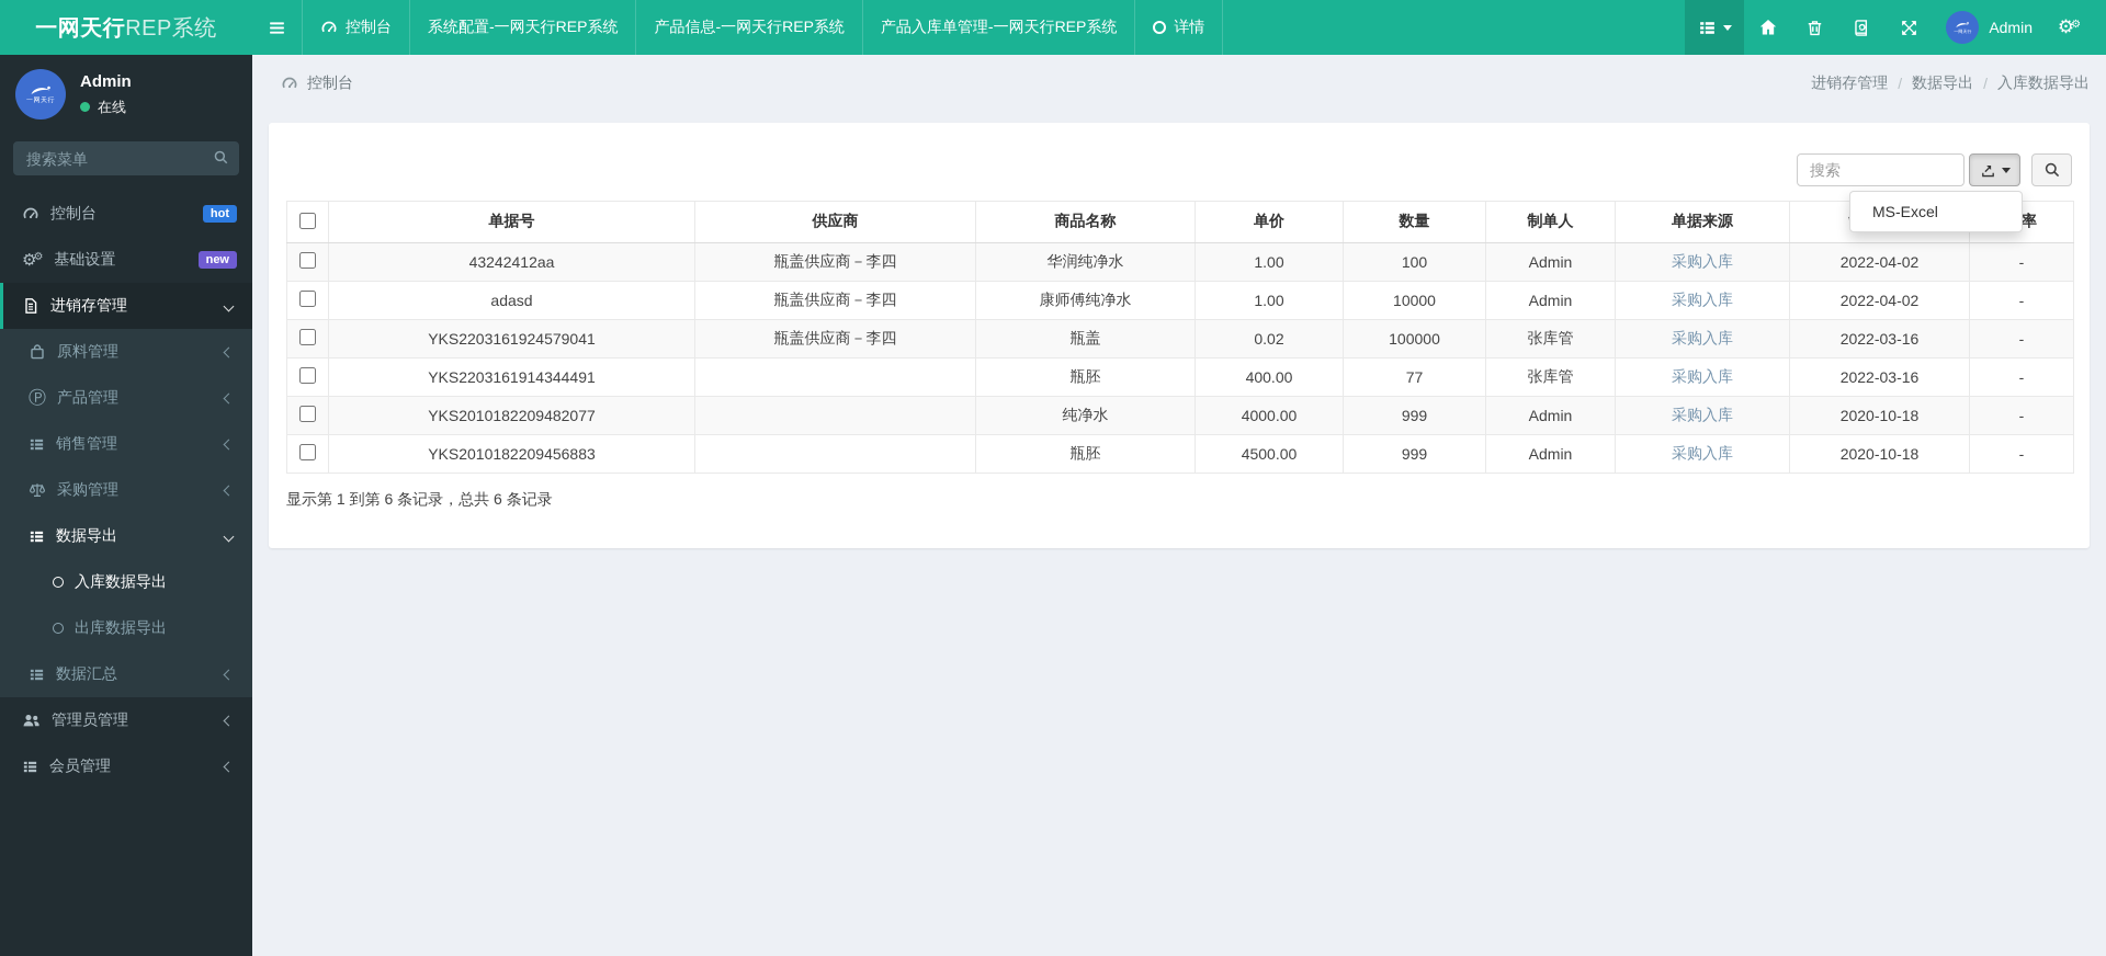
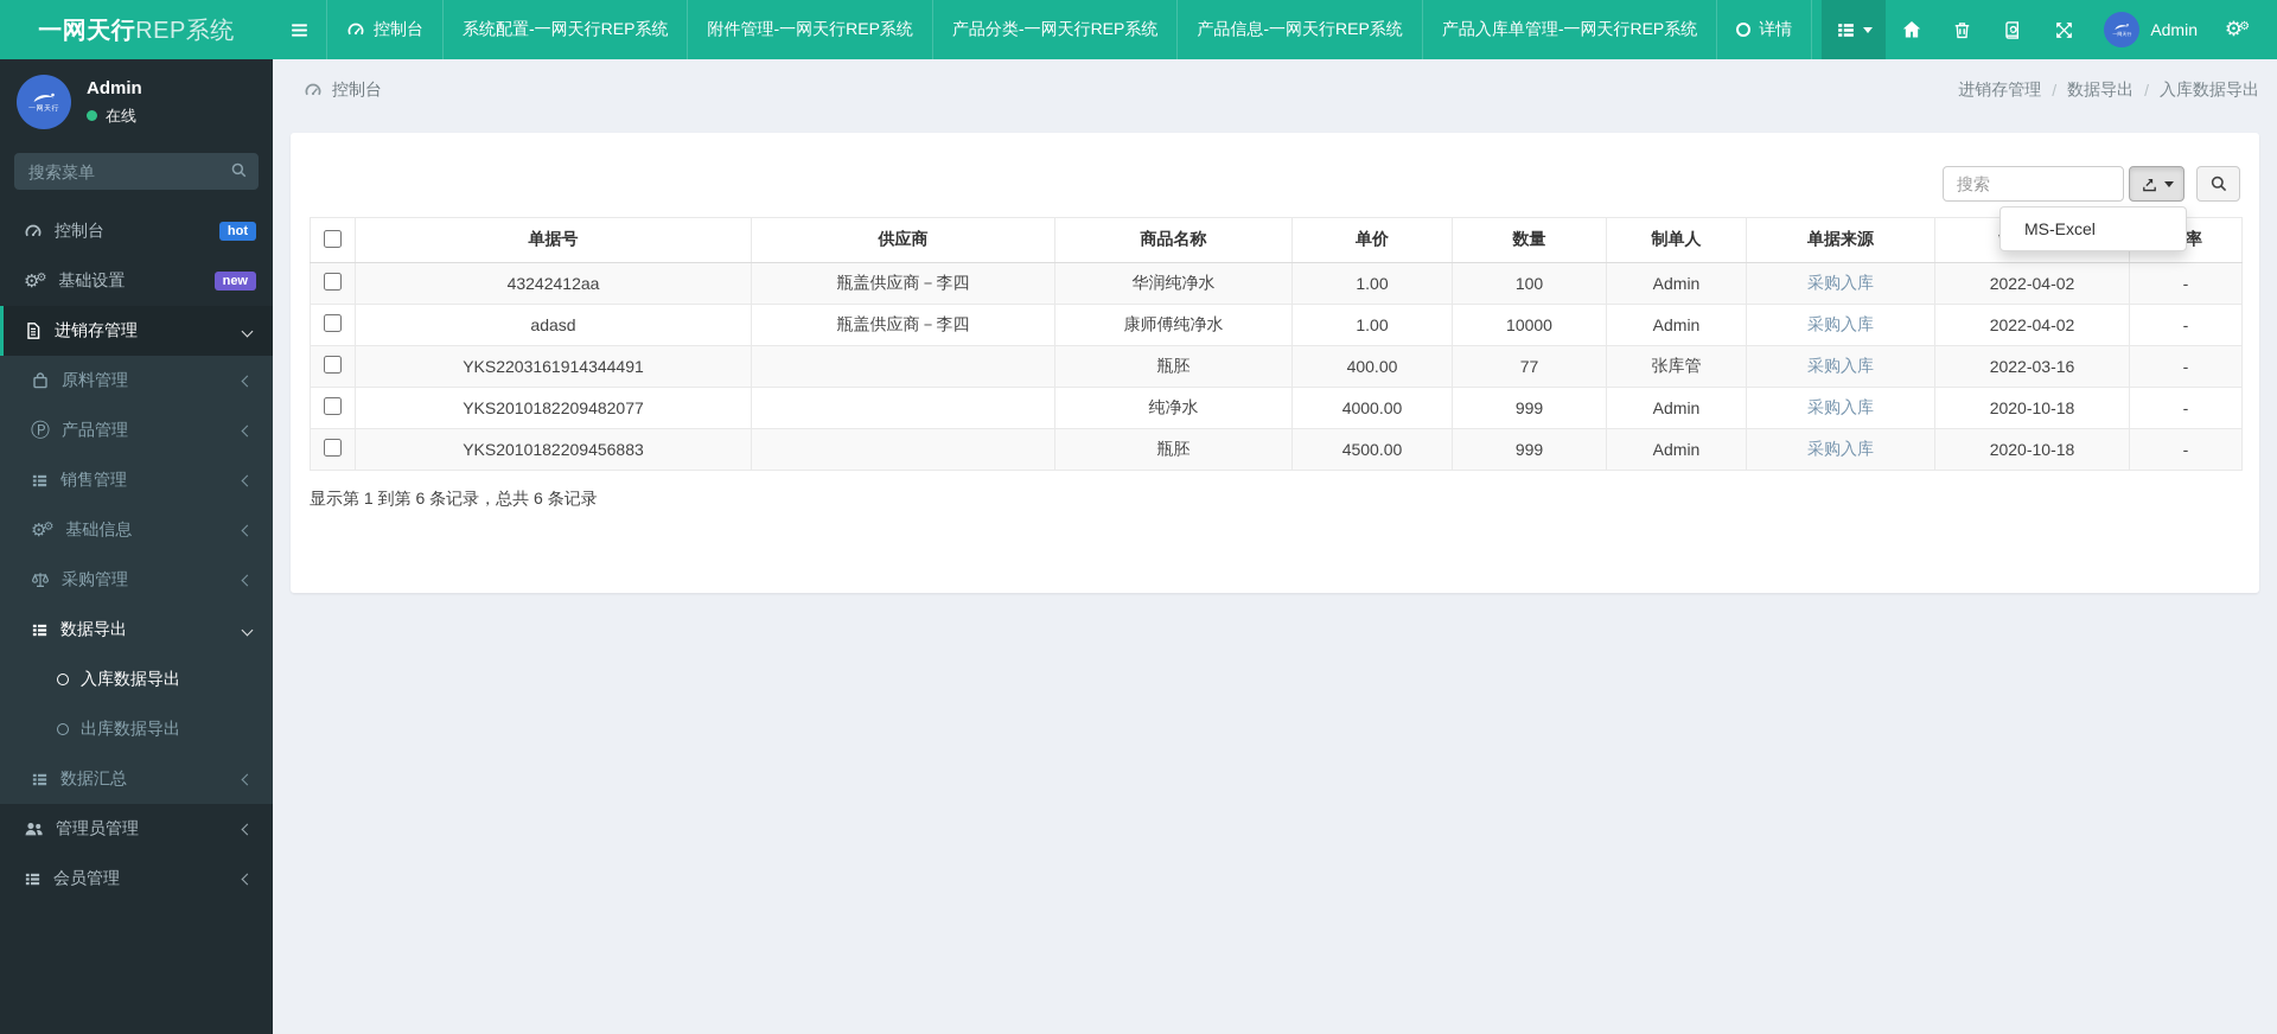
  一网天行
  REP系统
  控制台
  系统配置-一网天行REP系统
+ 附件管理-一网天行REP系统
+ 产品分类-一网天行REP系统
  产品信息-一网天行REP系统
  产品入库单管理-一网天行REP系统
  详情
  Admin
  Admin
  在线
  搜索菜单
  控制台
  hot
  基础设置
  new
  进销存管理
  原料管理
  产品管理
  销售管理
+ 基础信息
  采购管理
  数据导出
  入库数据导出
  出库数据导出
  数据汇总
  管理员管理
  会员管理
  控制台
  进销存管理
  /
  数据导出
  /
  入库数据导出
  搜索
  MS-Excel
  	单据号	供应商	商品名称	单价	数量	制单人	单据来源		率
  	43242412aa	瓶盖供应商－李四	华润纯净水	1.00	100	Admin	采购入库	2022-04-02	-
  	adasd	瓶盖供应商－李四	康师傅纯净水	1.00	10000	Admin	采购入库	2022-04-02	-
- 	YKS2203161924579041	瓶盖供应商－李四	瓶盖	0.02	100000	张库管	采购入库	2022-03-16	-
  	YKS2203161914344491		瓶胚	400.00	77	张库管	采购入库	2022-03-16	-
  	YKS2010182209482077		纯净水	4000.00	999	Admin	采购入库	2020-10-18	-
  	YKS2010182209456883		瓶胚	4500.00	999	Admin	采购入库	2020-10-18	-
  显示第 1 到第 6 条记录，总共 6 条记录
